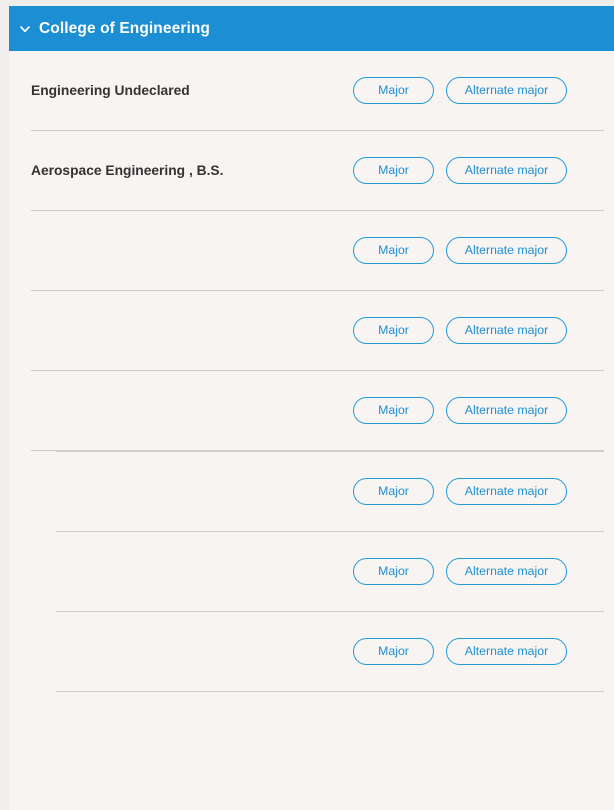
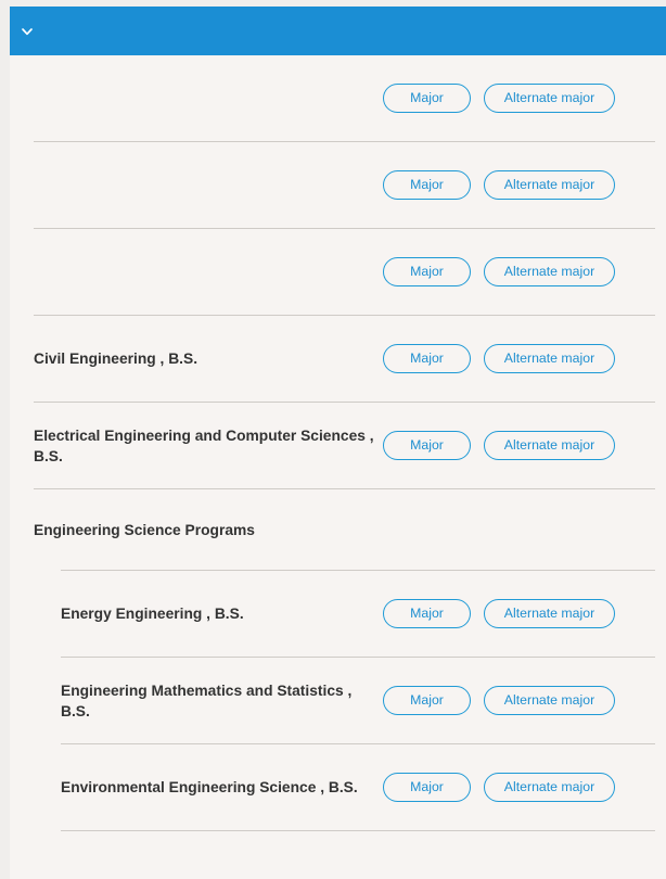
- College of Engineering
- Engineering Undeclared
  Major
  Alternate major
- Aerospace Engineering , B.S.
  Major
  Alternate major
  Major
  Alternate major
+ Civil Engineering , B.S.
  Major
  Alternate major
+ Electrical Engineering and Computer Sciences , B.S.
  Major
  Alternate major
+ Engineering Science Programs
+ Energy Engineering , B.S.
  Major
  Alternate major
+ Engineering Mathematics and Statistics , B.S.
  Major
  Alternate major
+ Environmental Engineering Science , B.S.
  Major
  Alternate major
